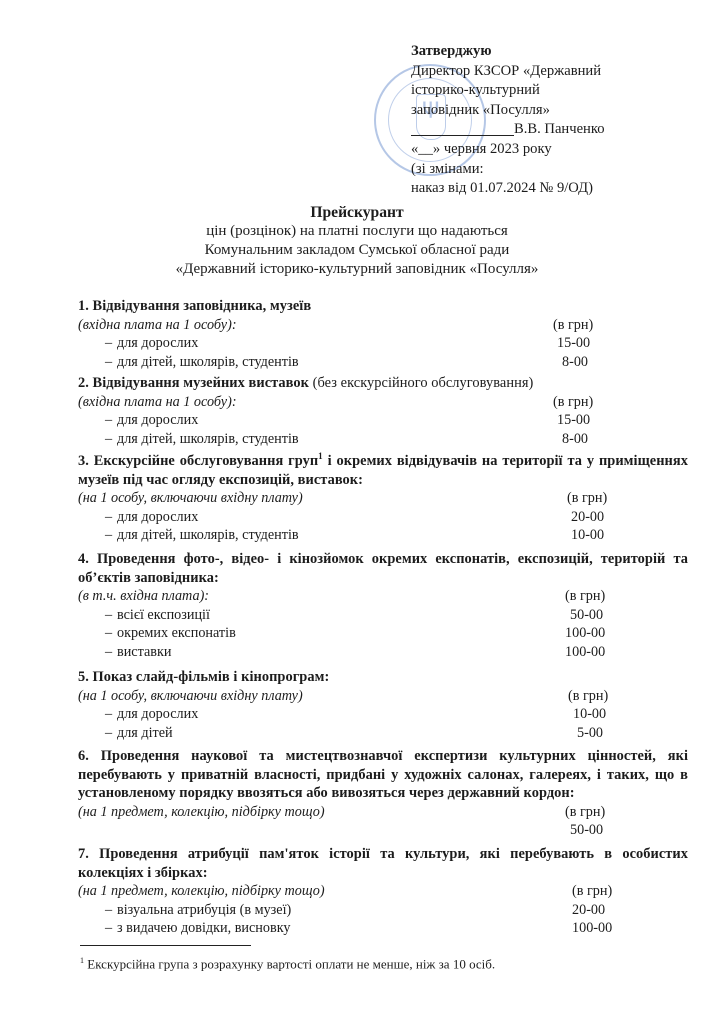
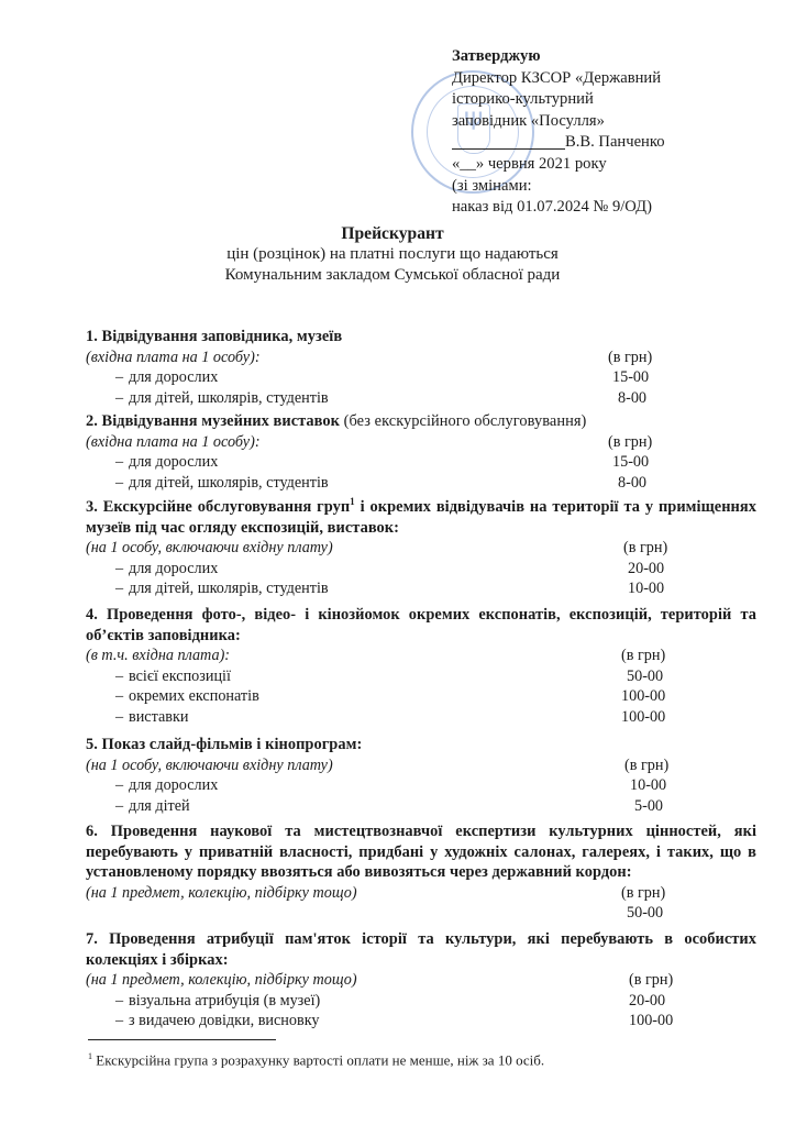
  Затверджую
  Директор КЗСОР «Державний
  історико-культурний
  заповідник «Посулля»
  В.В. Панченко
- «__» червня 2023 року
+ «__» червня 2021 року
  (зі змінами:
  наказ від 01.07.2024 № 9/ОД)
  Прейскурант
  цін (розцінок) на платні послуги що надаються
  Комунальним закладом Сумської обласної ради
- «Державний історико-культурний заповідник «Посулля»
  1. Відвідування заповідника, музеїв
  (вхідна плата на 1 особу):
  (в грн)
  – для дорослих
  15-00
  – для дітей, школярів, студентів
  8-00
  2. Відвідування музейних виставок (без екскурсійного обслуговування)
  (вхідна плата на 1 особу):
  (в грн)
  – для дорослих
  15-00
  – для дітей, школярів, студентів
  8-00
  3. Екскурсійне обслуговування груп1 і окремих відвідувачів на території та у приміщеннях музеїв під час огляду експозицій, виставок:
  (на 1 особу, включаючи вхідну плату)
  (в грн)
  – для дорослих
  20-00
  – для дітей, школярів, студентів
  10-00
  4. Проведення фото-, відео- і кінозйомок окремих експонатів, експозицій, територій та об’єктів заповідника:
  (в т.ч. вхідна плата):
  (в грн)
  – всієї експозиції
  50-00
  – окремих експонатів
  100-00
  – виставки
  100-00
  5. Показ слайд-фільмів і кінопрограм:
  (на 1 особу, включаючи вхідну плату)
  (в грн)
  – для дорослих
  10-00
  – для дітей
  5-00
  6. Проведення наукової та мистецтвознавчої експертизи культурних цінностей, які перебувають у приватній власності, придбані у художніх салонах, галереях, і таких, що в установленому порядку ввозяться або вивозяться через державний кордон:
  (на 1 предмет, колекцію, підбірку тощо)
  (в грн)
  50-00
  7. Проведення атрибуції пам'яток історії та культури, які перебувають в особистих колекціях і збірках:
  (на 1 предмет, колекцію, підбірку тощо)
  (в грн)
  – візуальна атрибуція (в музеї)
  20-00
  – з видачею довідки, висновку
  100-00
  1 Екскурсійна група з розрахунку вартості оплати не менше, ніж за 10 осіб.
